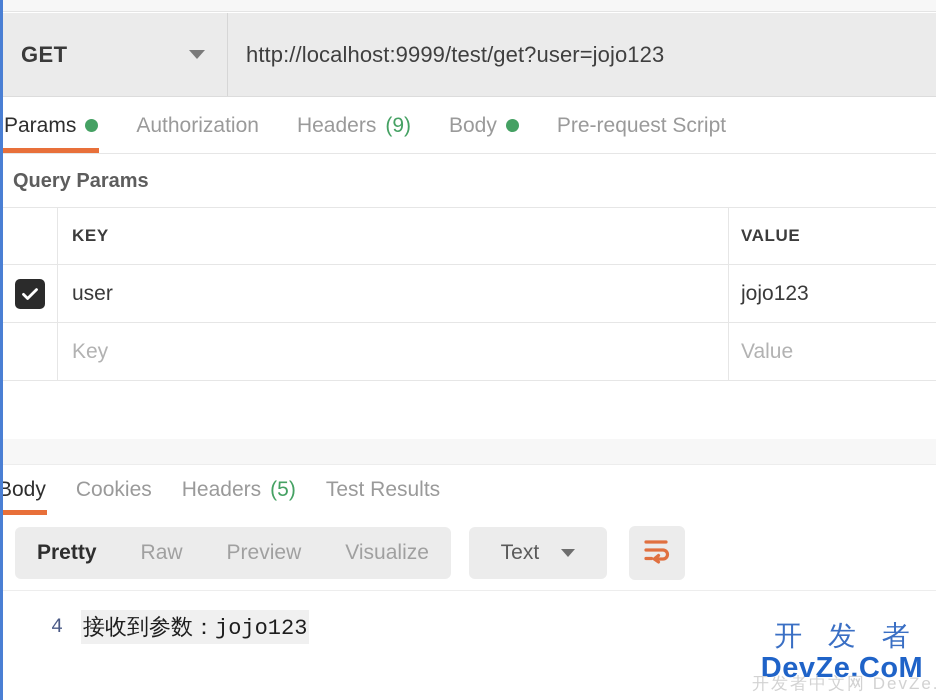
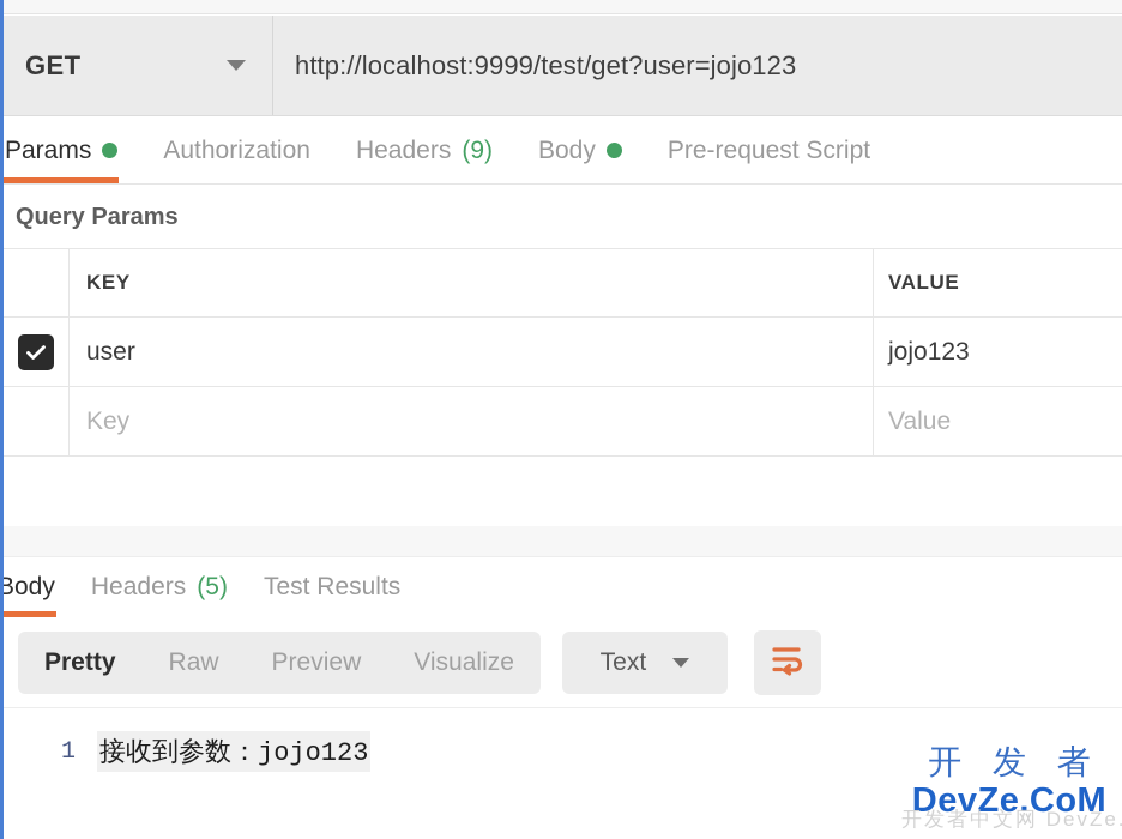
  GET
  http://localhost:9999/test/get?user=jojo123
  Params
  Authorization
  Headers
  (9)
  Body
  Pre-request Script
  Query Params
  KEY
  VALUE
  user
  jojo123
  Key
  Value
  Body
- Cookies
  Headers
  (5)
  Test Results
  Pretty
  Raw
  Preview
  Visualize
  Text
- 4
+ 1
  接收到参数：jojo123
  开发者中文网 DevZe
  开 发 者
  DevZe.CoM
